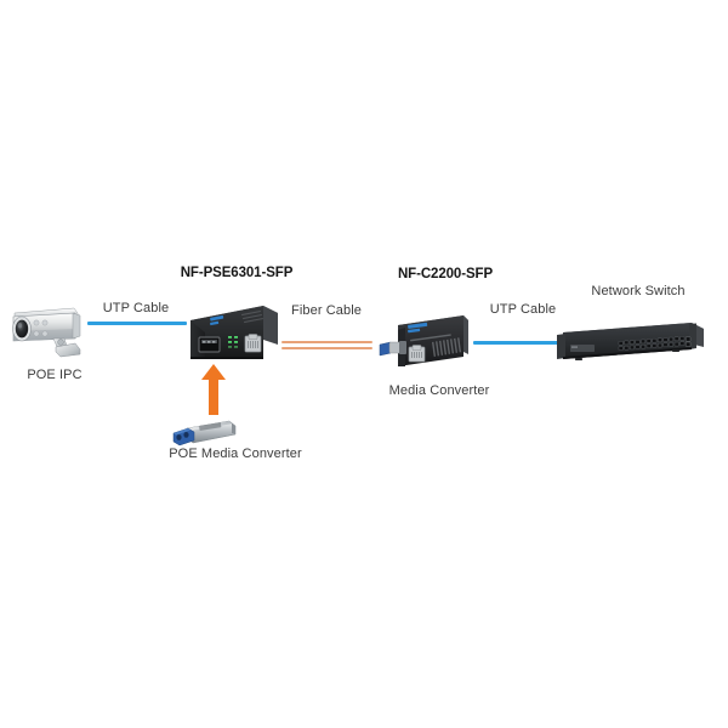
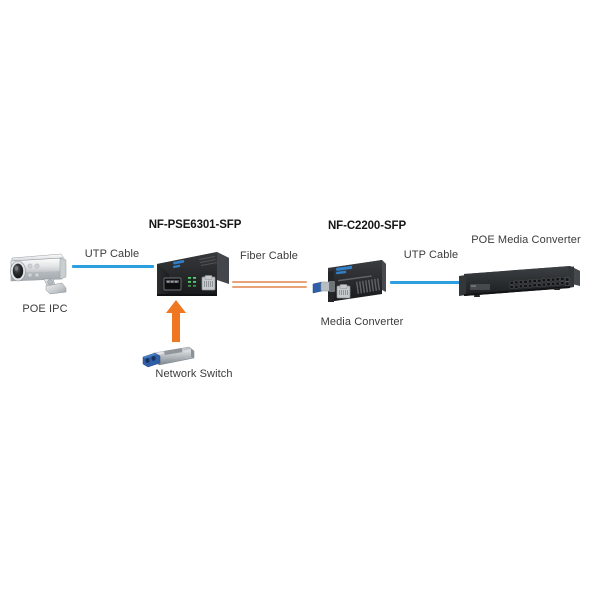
  NF-PSE6301-SFP
  NF-C2200-SFP
  POE IPC
- POE Media Converter
+ Network Switch
  Media Converter
- Network Switch
+ POE Media Converter
  UTP Cable
  Fiber Cable
  UTP Cable
